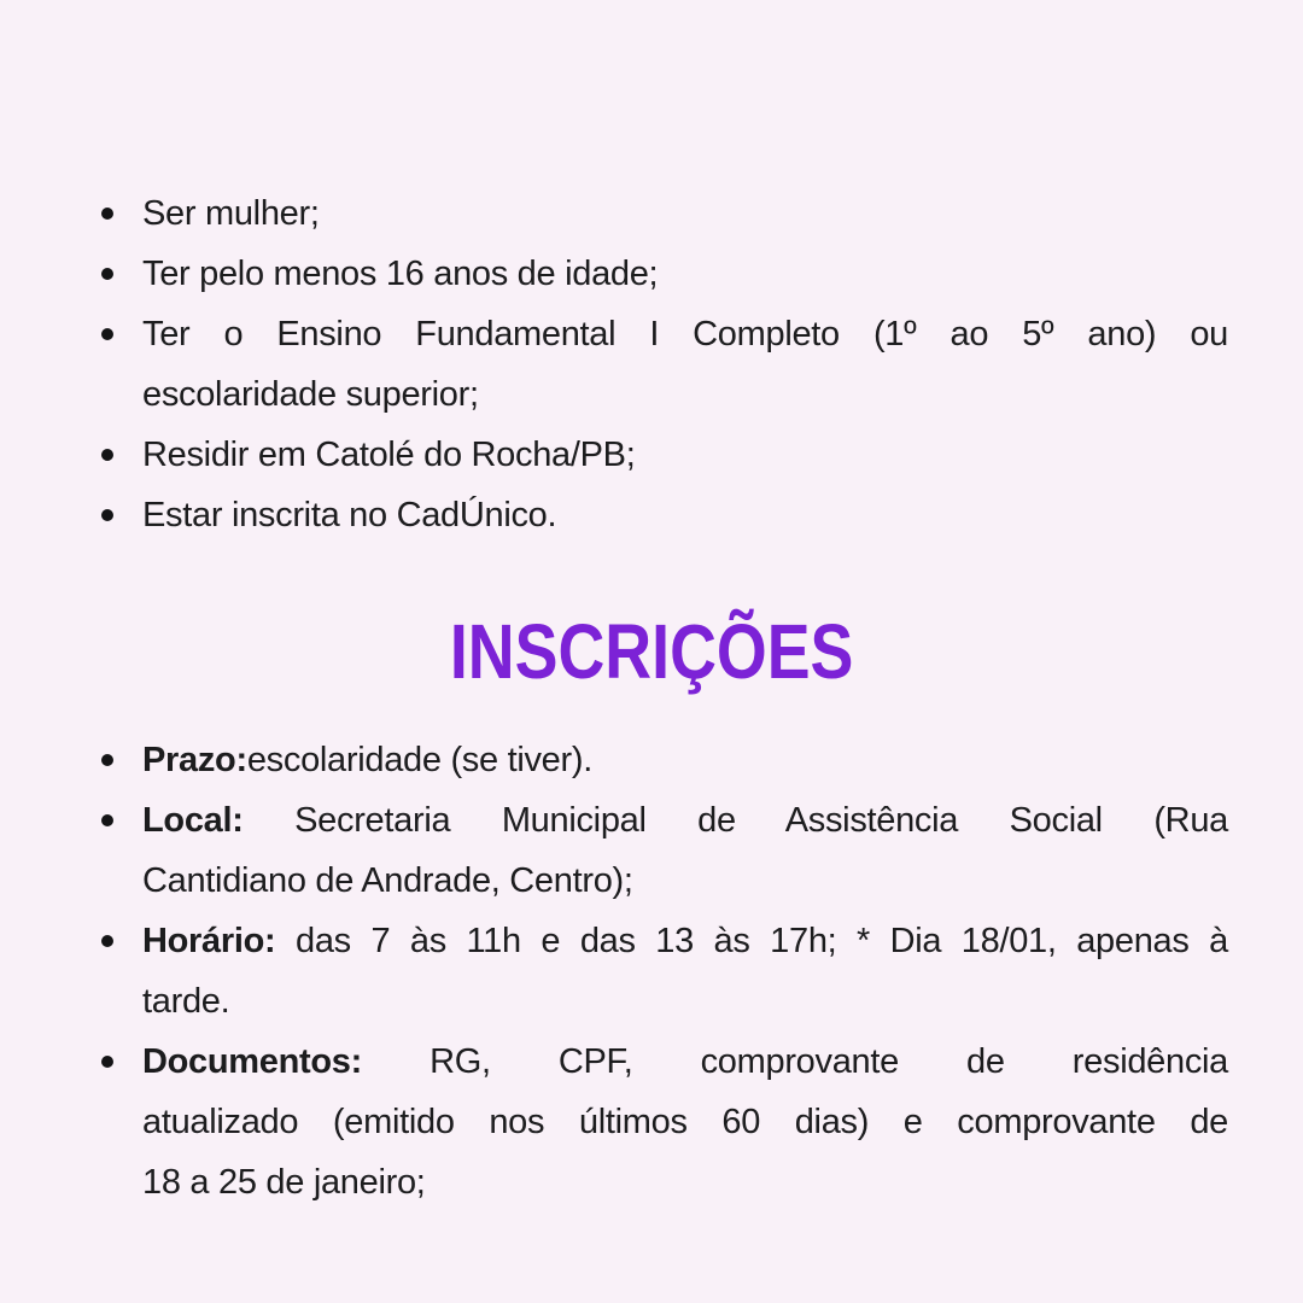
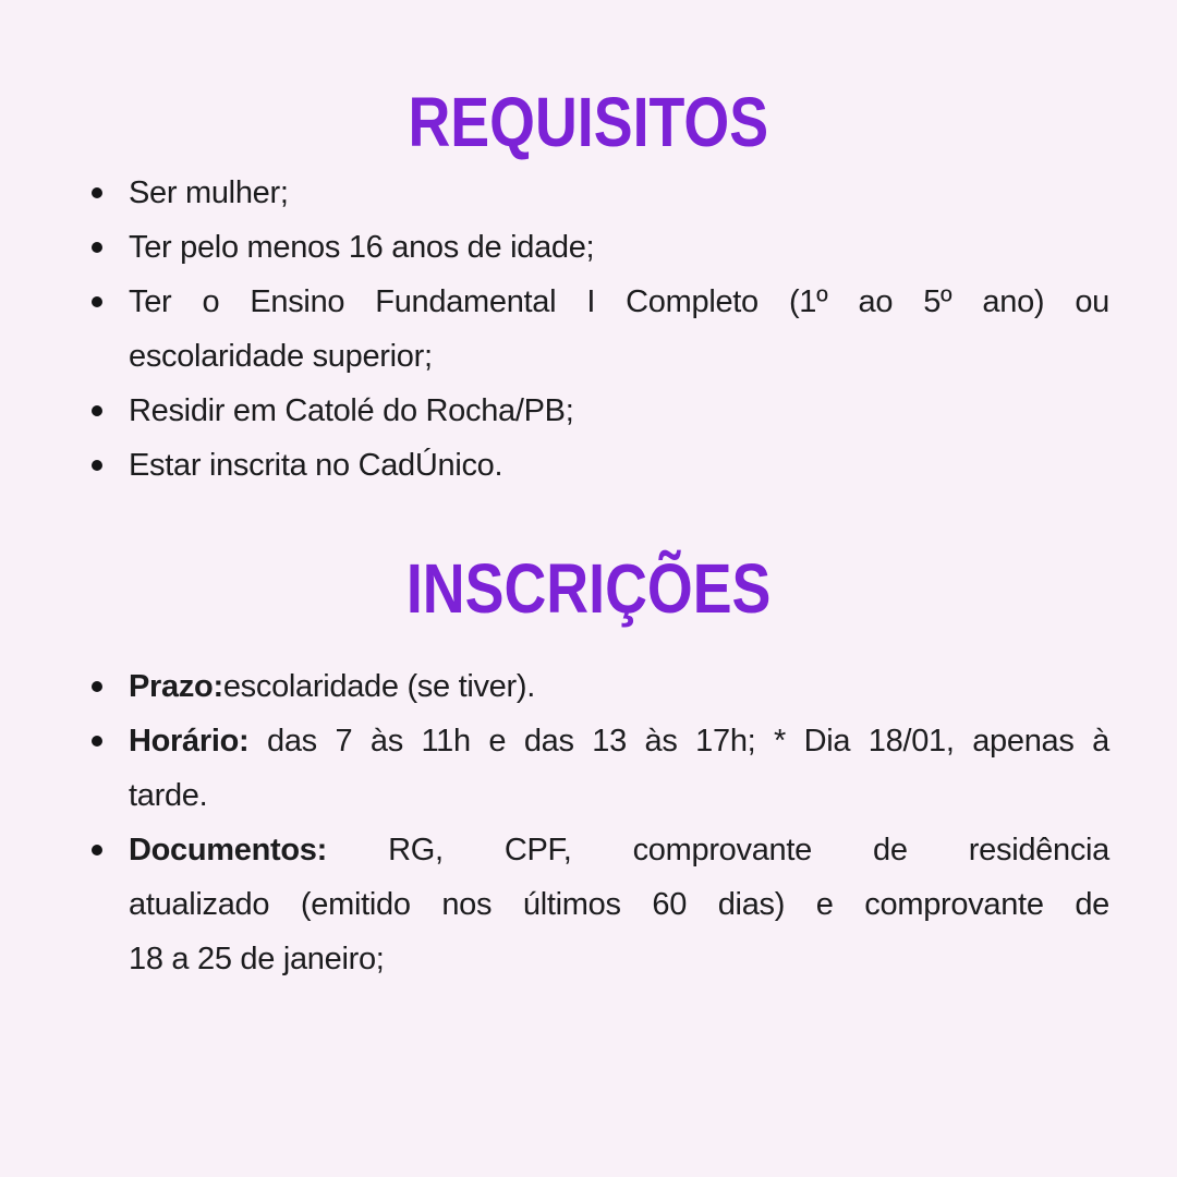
+ REQUISITOS
  Ser mulher;
  Ter pelo menos 16 anos de idade;
  Ter o Ensino Fundamental I Completo (1º ao 5º ano) ou
  escolaridade superior;
  Residir em Catolé do Rocha/PB;
  Estar inscrita no CadÚnico.
  INSCRIÇÕES
  Prazo:escolaridade (se tiver).
- Local: Secretaria Municipal de Assistência Social (Rua
- Cantidiano de Andrade, Centro);
  Horário: das 7 às 11h e das 13 às 17h; * Dia 18/01, apenas à
  tarde.
  Documentos: RG, CPF, comprovante de residência
  atualizado (emitido nos últimos 60 dias) e comprovante de
  18 a 25 de janeiro;
